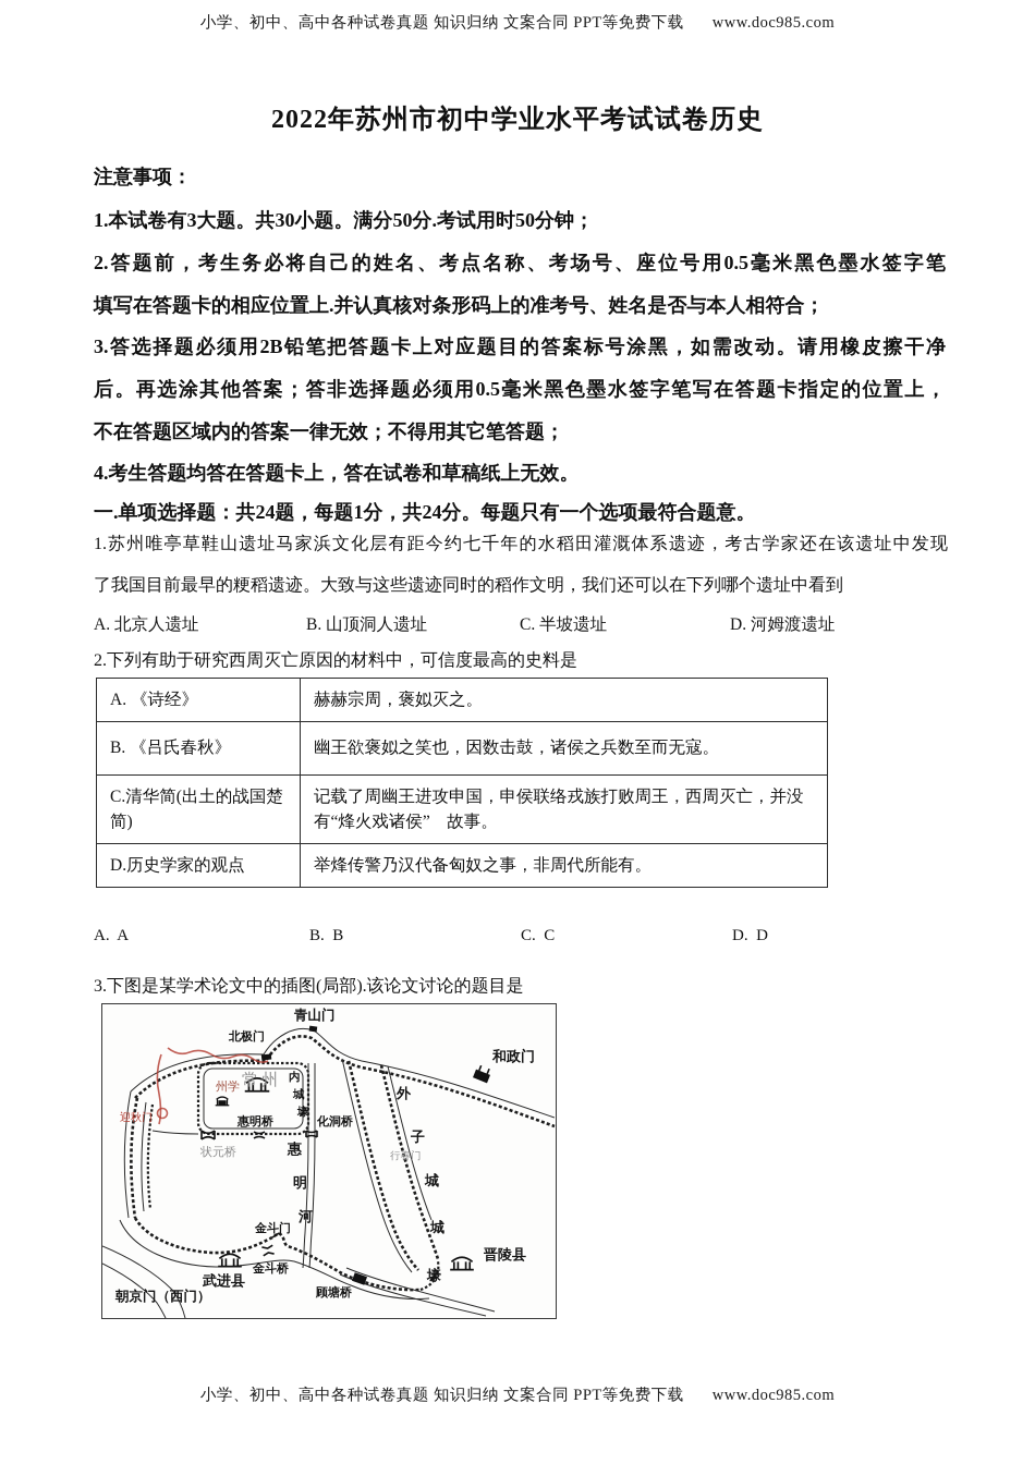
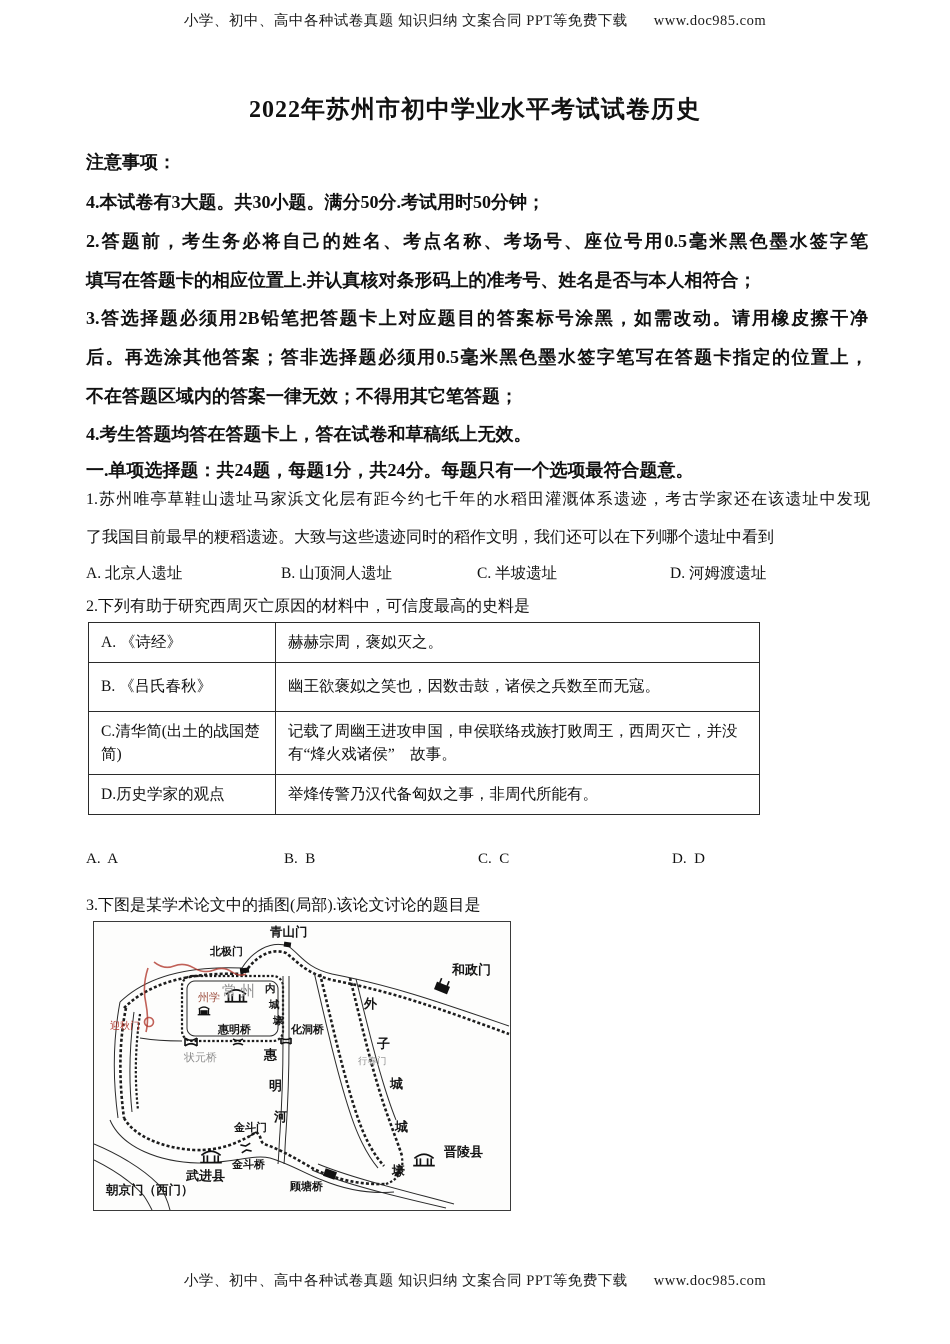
  小学、初中、高中各种试卷真题 知识归纳 文案合同 PPT等免费下载 www.doc985.com
  2022年苏州市初中学业水平考试试卷历史
  注意事项：
- 1.本试卷有3大题。共30小题。满分50分.考试用时50分钟；
+ 4.本试卷有3大题。共30小题。满分50分.考试用时50分钟；
  2.答题前，考生务必将自己的姓名、考点名称、考场号、座位号用0.5毫米黑色墨水签字笔
  填写在答题卡的相应位置上.并认真核对条形码上的准考号、姓名是否与本人相符合；
  3.答选择题必须用2B铅笔把答题卡上对应题目的答案标号涂黑，如需改动。请用橡皮擦干净
  后。再选涂其他答案；答非选择题必须用0.5毫米黑色墨水签字笔写在答题卡指定的位置上，
  不在答题区域内的答案一律无效；不得用其它笔答题；
  4.考生答题均答在答题卡上，答在试卷和草稿纸上无效。
  一.单项选择题：共24题，每题1分，共24分。每题只有一个选项最符合题意。
  1.苏州唯亭草鞋山遗址马家浜文化层有距今约七千年的水稻田灌溉体系遗迹，考古学家还在该遗址中发现
  了我国目前最早的粳稻遗迹。大致与这些遗迹同时的稻作文明，我们还可以在下列哪个遗址中看到
  A. 北京人遗址
  B. 山顶洞人遗址
  C. 半坡遗址
  D. 河姆渡遗址
  2.下列有助于研究西周灭亡原因的材料中，可信度最高的史料是
  A. 《诗经》	赫赫宗周，褒姒灭之。
  B. 《吕氏春秋》	幽王欲褒姒之笑也，因数击鼓，诸侯之兵数至而无寇。
  C.清华简(出土的战国楚简)	记载了周幽王进攻申国，申侯联络戎族打败周王，西周灭亡，并没有“烽火戏诸侯” 故事。
  D.历史学家的观点	举烽传警乃汉代备匈奴之事，非周代所能有。
  A. A
  B. B
  C. C
  D. D
  3.下图是某学术论文中的插图(局部).该论文讨论的题目是
  青山门
  北极门
  和政门
  州学
  常州
  内城壕
  惠明桥
  化洞桥
  状元桥
  惠明河
  外子城
  行春门
  城壕
  金斗门
  金斗桥
  武进县
  朝京门（西门）
  顾塘桥
  晋陵县
  迎秋门
  小学、初中、高中各种试卷真题 知识归纳 文案合同 PPT等免费下载 www.doc985.com
